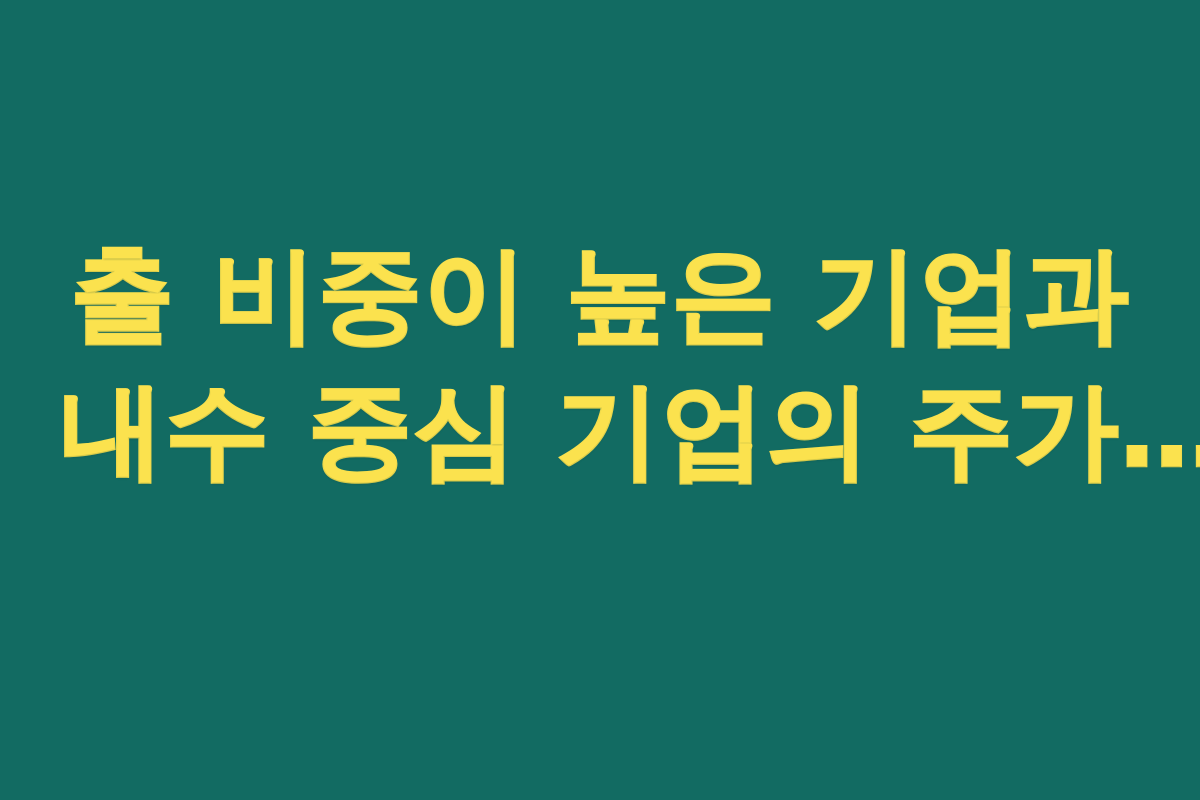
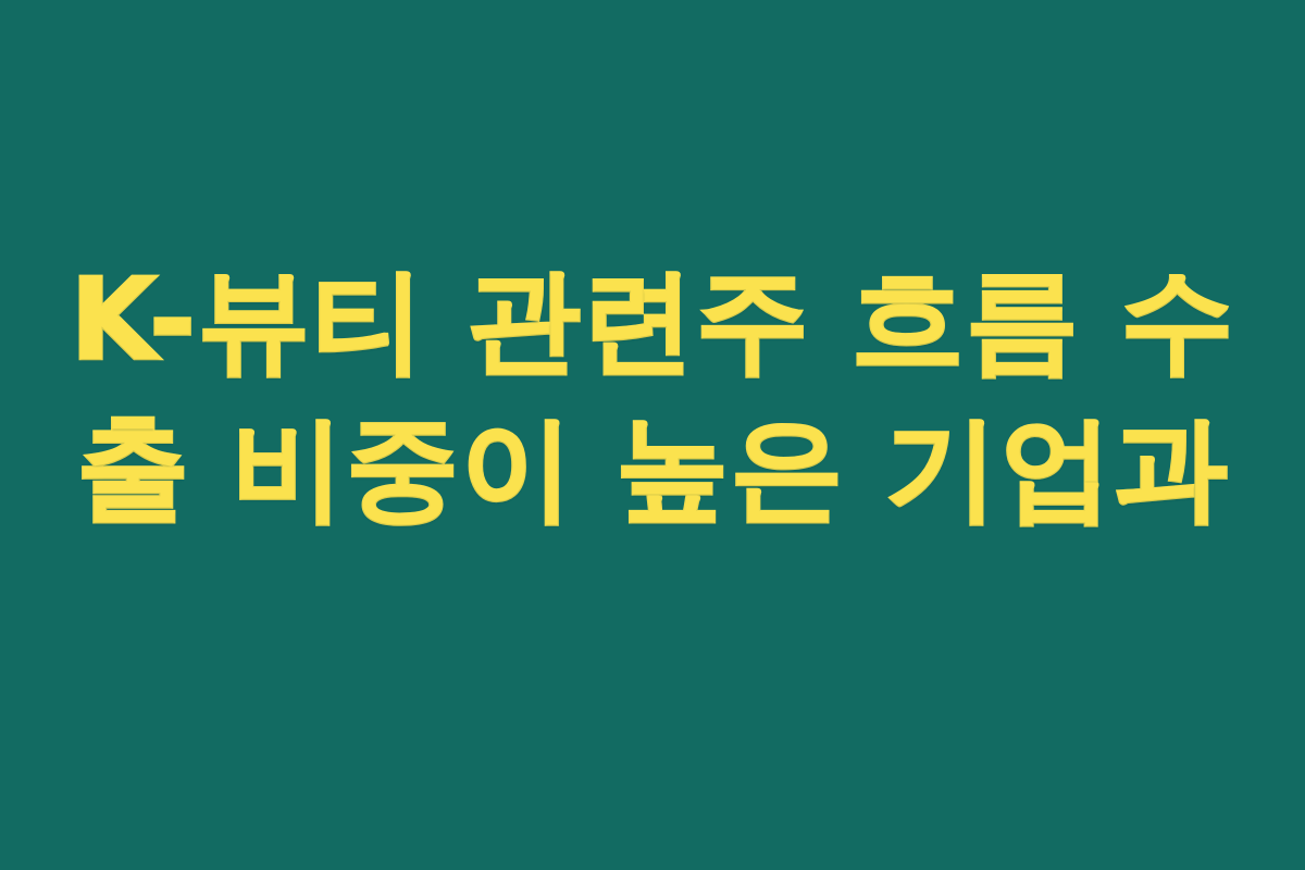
+ K-뷰티 관련주 흐름 수
  출 비중이 높은 기업과
- 내수 중심 기업의 주가…
